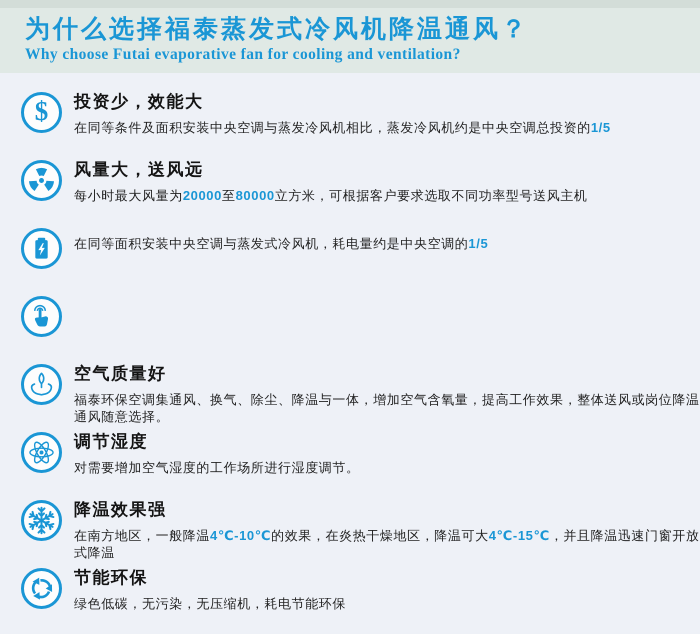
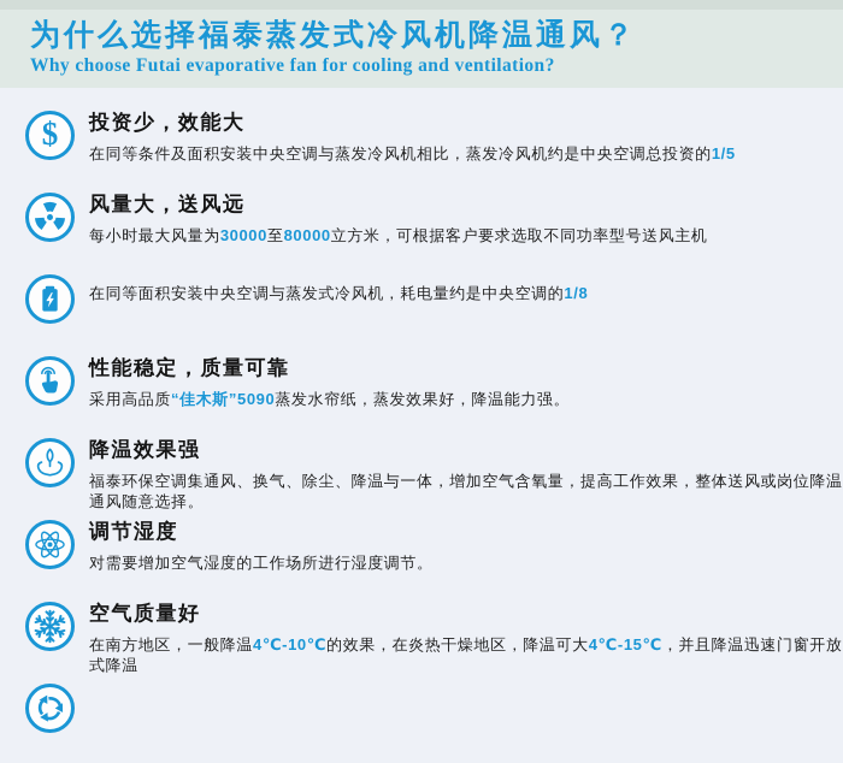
  为什么选择福泰蒸发式冷风机降温通风？
  Why choose Futai evaporative fan for cooling and ventilation?
  $
  投资少，效能大
  在同等条件及面积安装中央空调与蒸发冷风机相比，蒸发冷风机约是中央空调总投资的1/5
  风量大，送风远
- 每小时最大风量为20000至80000立方米，可根据客户要求选取不同功率型号送风主机
+ 每小时最大风量为30000至80000立方米，可根据客户要求选取不同功率型号送风主机
- 在同等面积安装中央空调与蒸发式冷风机，耗电量约是中央空调的1/5
+ 在同等面积安装中央空调与蒸发式冷风机，耗电量约是中央空调的1/8
+ 性能稳定，质量可靠
+ 采用高品质“佳木斯”5090蒸发水帘纸，蒸发效果好，降温能力强。
- 空气质量好
+ 降温效果强
  福泰环保空调集通风、换气、除尘、降温与一体，增加空气含氧量，提高工作效果，整体送风或岗位降温通风随意选择。
  调节湿度
  对需要增加空气湿度的工作场所进行湿度调节。
- 降温效果强
+ 空气质量好
  在南方地区，一般降温4℃-10℃的效果，在炎热干燥地区，降温可大4℃-15℃，并且降温迅速门窗开放式降温
- 节能环保
- 绿色低碳，无污染，无压缩机，耗电节能环保
